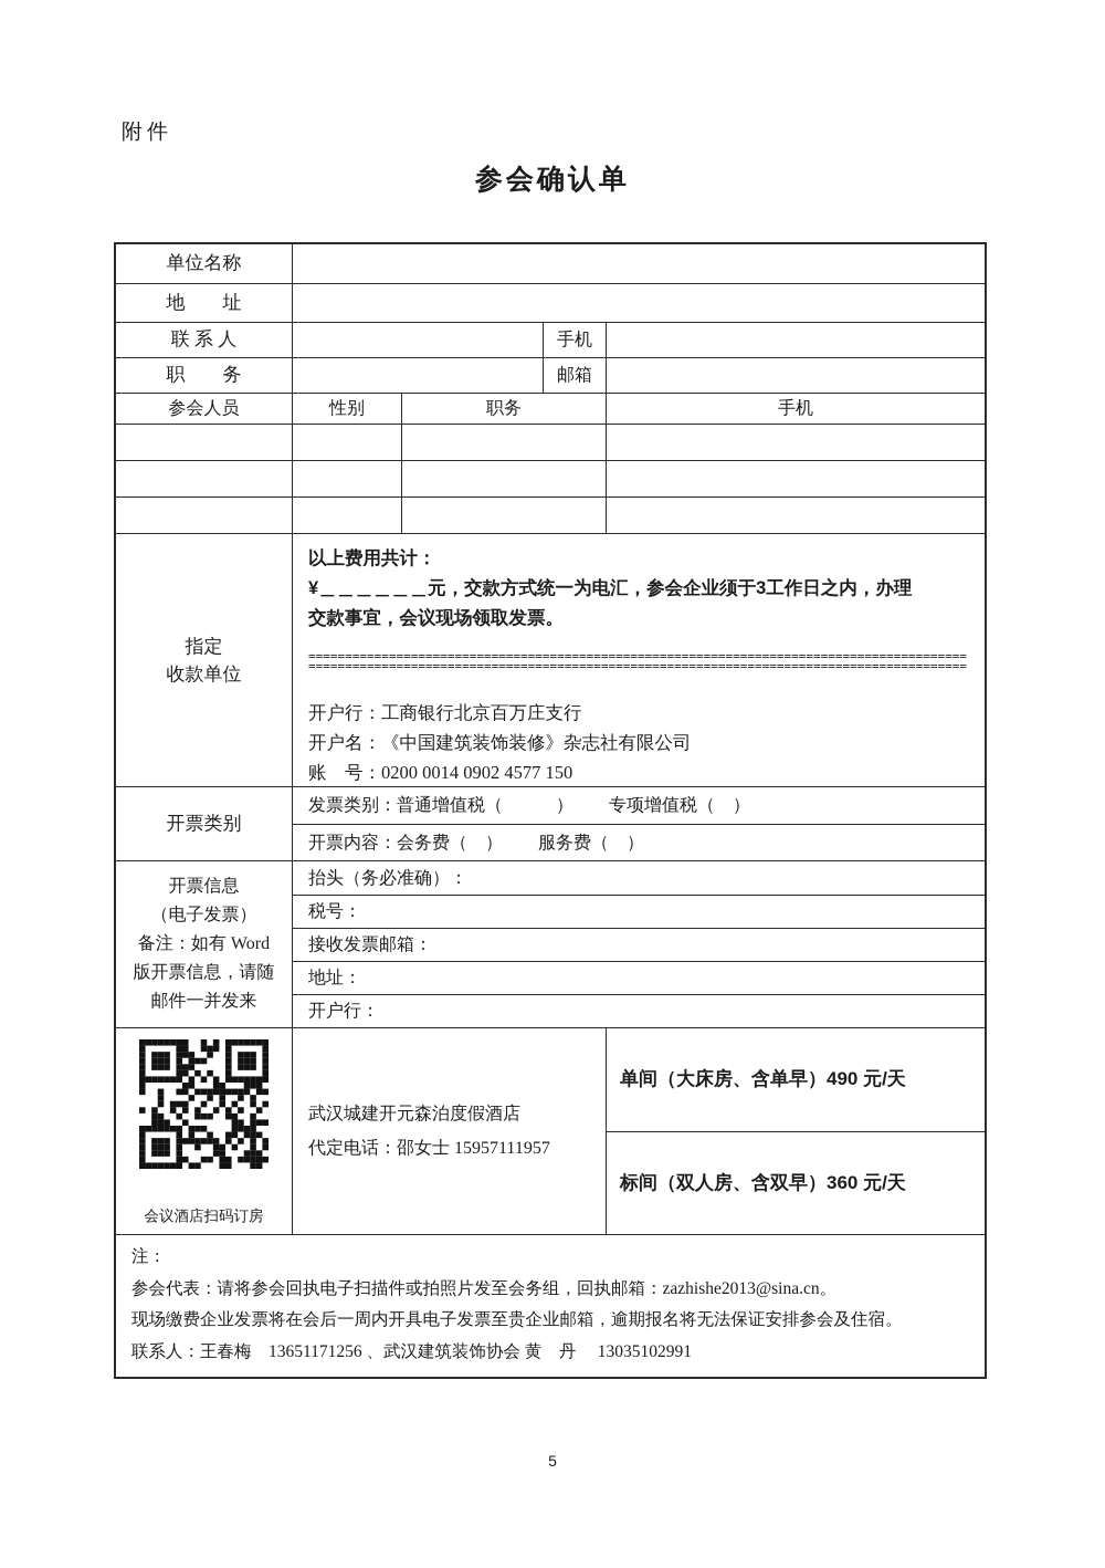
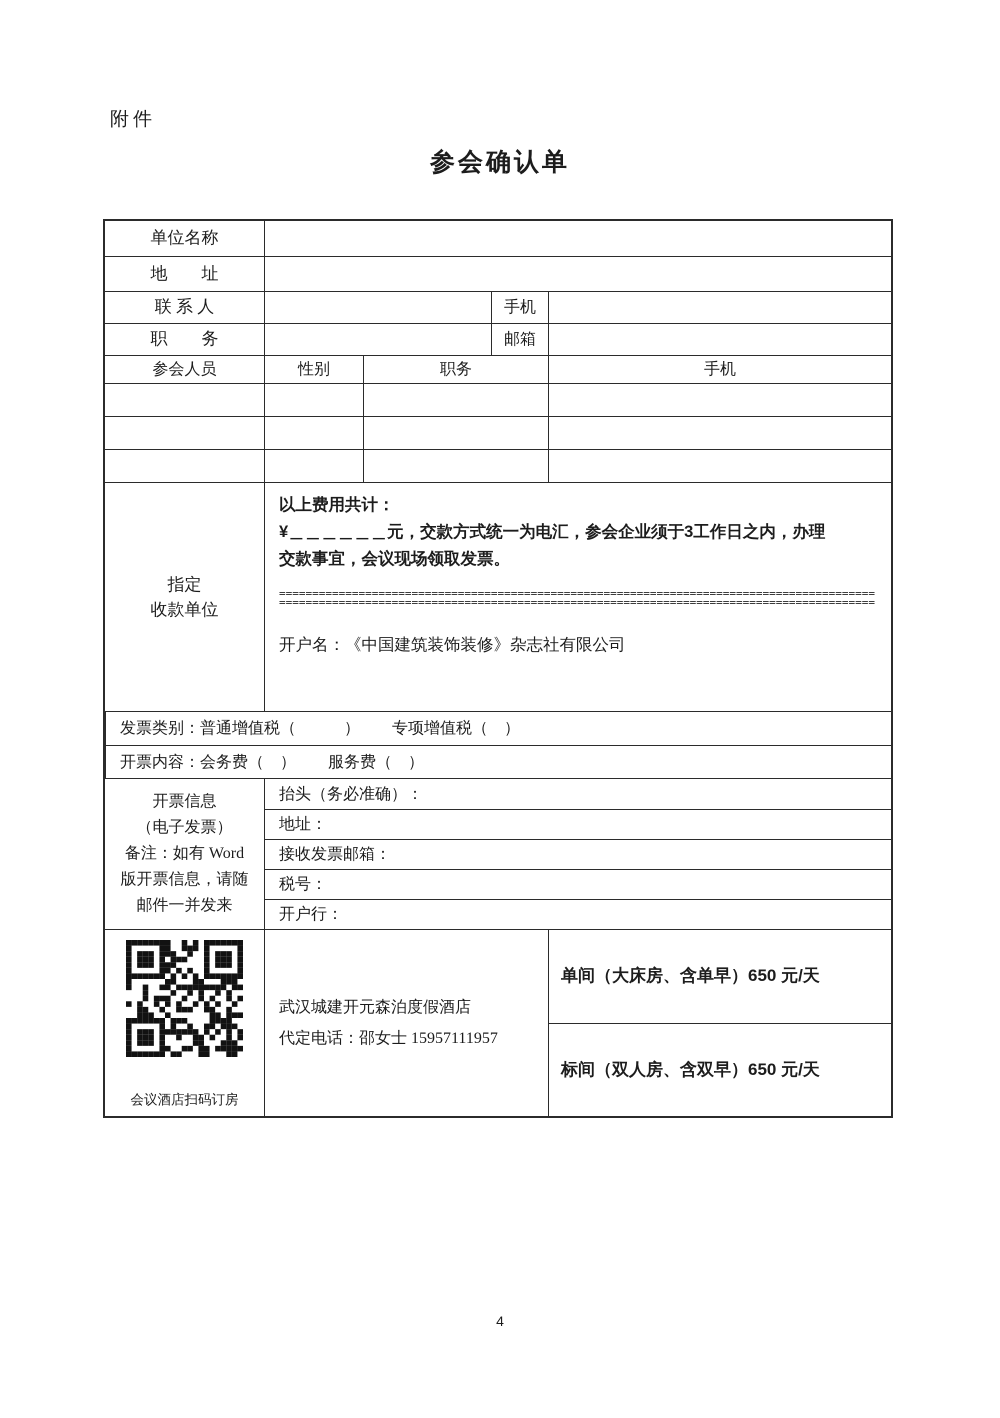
  附件
  参会确认单
  单位名称
  地 址
  联 系 人
  手机
  职 务
  邮箱
  参会人员
  性别
  职务
  手机
  指定
  收款单位
  以上费用共计：
  ¥＿＿＿＿＿＿元，交款方式统一为电汇，参会企业须于3工作日之内，办理
  交款事宜，会议现场领取发票。
  ==========================================================================================
  ==========================================================================================
- 开户行：工商银行北京百万庄支行
  开户名：《中国建筑装饰装修》杂志社有限公司
- 账 号：0200 0014 0902 4577 150
- 开票类别
  发票类别：普通增值税（ ） 专项增值税（ ）
  开票内容：会务费（ ） 服务费（ ）
  开票信息
  （电子发票）
  备注：如有 Word
  版开票信息，请随
  邮件一并发来
  抬头（务必准确）：
- 税号：
+ 地址：
  接收发票邮箱：
- 地址：
+ 税号：
  开户行：
  会议酒店扫码订房
  武汉城建开元森泊度假酒店
  代定电话：邵女士 15957111957
- 单间（大床房、含单早）490 元/天
+ 单间（大床房、含单早）650 元/天
- 标间（双人房、含双早）360 元/天
+ 标间（双人房、含双早）650 元/天
- 注：
- 参会代表：请将参会回执电子扫描件或拍照片发至会务组，回执邮箱：zazhishe2013@sina.cn。
- 现场缴费企业发票将在会后一周内开具电子发票至贵企业邮箱，逾期报名将无法保证安排参会及住宿。
- 联系人：王春梅 13651171256 、武汉建筑装饰协会 黄 丹 13035102991
- 5
+ 4
